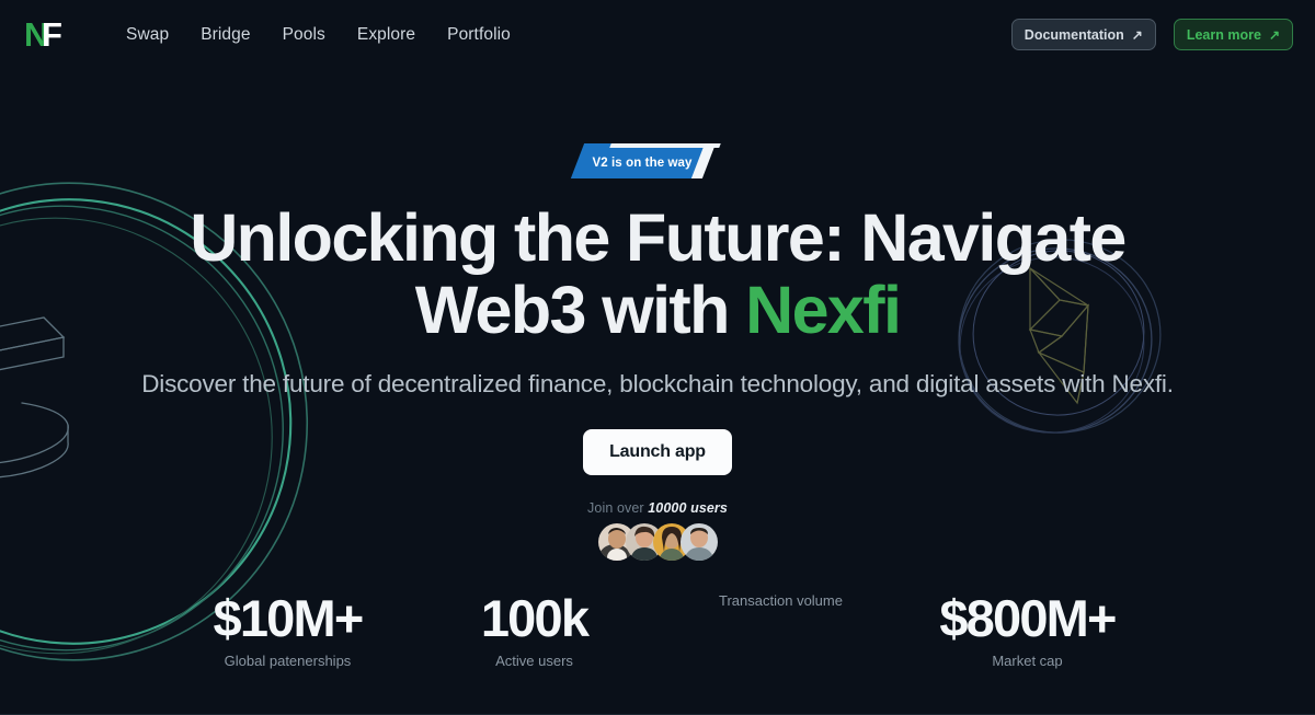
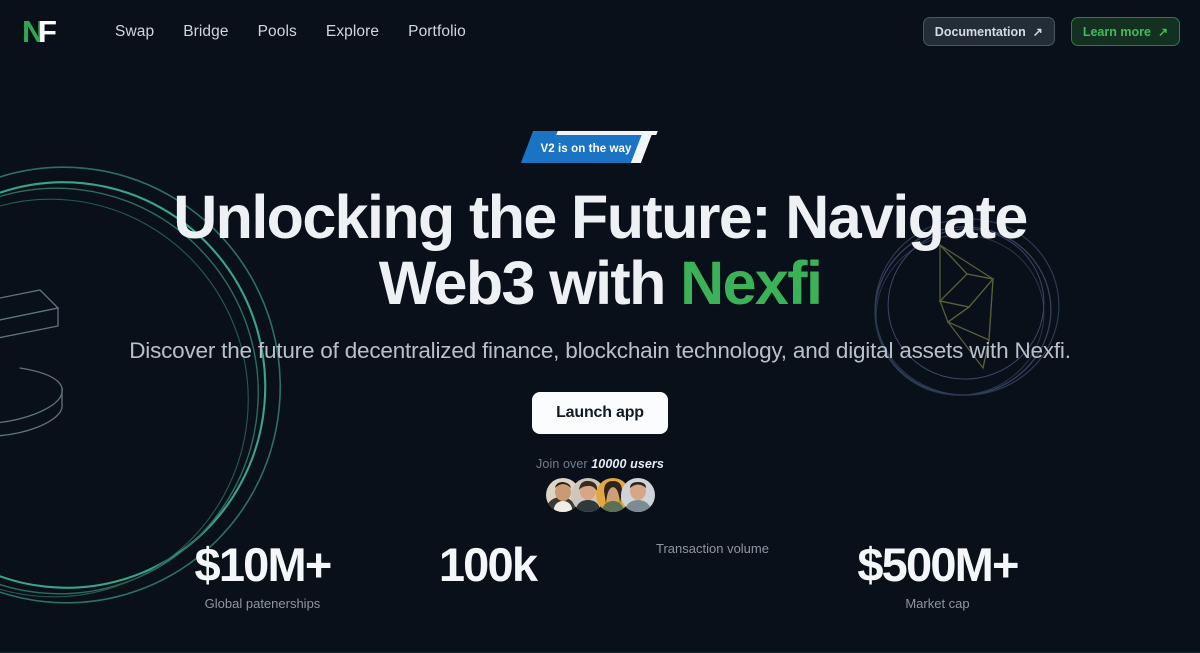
  N
  F
  Swap
  Bridge
  Pools
  Explore
  Portfolio
  Documentation
  ↗
  Learn more
  ↗
  V2 is on the way
  Unlocking the Future: Navigate
  Web3 with Nexfi
  Discover the future of decentralized finance, blockchain technology, and digital assets with Nexfi.
  Launch app
  Join over 10000 users
  $10M+
  Global patenerships
  100k
- Active users
  Transaction volume
- $800M+
+ $500M+
  Market cap
